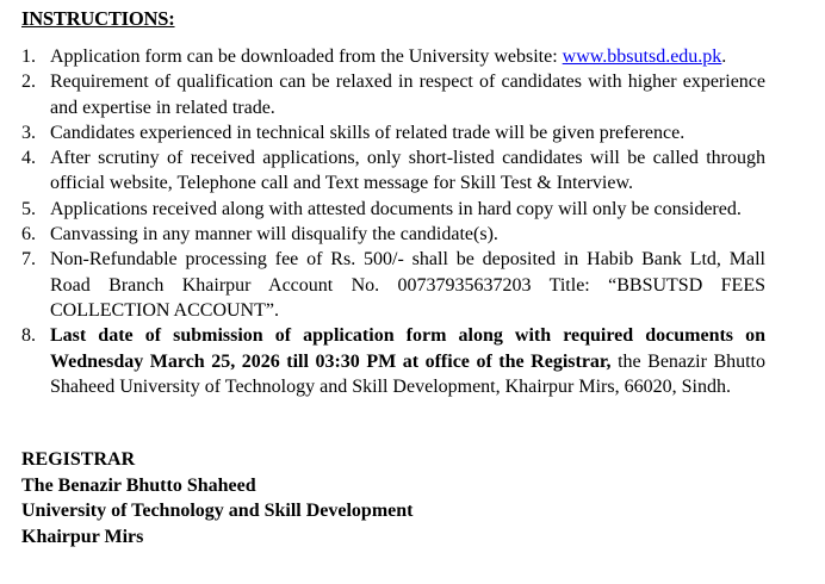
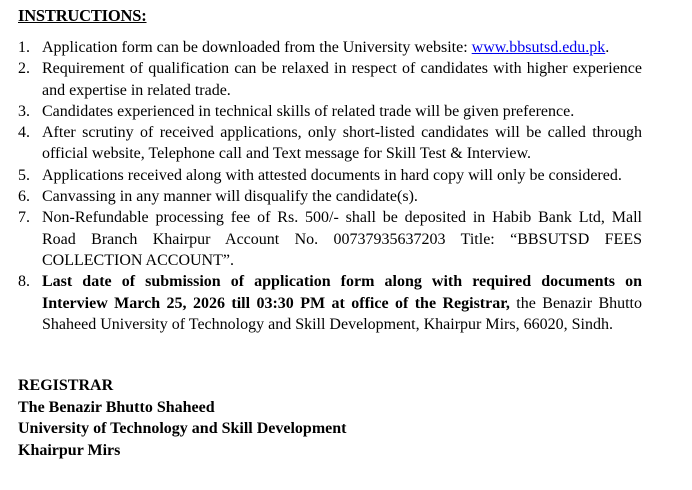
  INSTRUCTIONS:
  1.
  Application form can be downloaded from the University website: www.bbsutsd.edu.pk.
  2.
  Requirement of qualification can be relaxed in respect of candidates with higher experience and expertise in related trade.
  3.
  Candidates experienced in technical skills of related trade will be given preference.
  4.
  After scrutiny of received applications, only short-listed candidates will be called through official website, Telephone call and Text message for Skill Test & Interview.
  5.
  Applications received along with attested documents in hard copy will only be considered.
  6.
  Canvassing in any manner will disqualify the candidate(s).
  7.
  Non-Refundable processing fee of Rs. 500/- shall be deposited in Habib Bank Ltd, Mall Road Branch Khairpur Account No. 00737935637203 Title: “BBSUTSD FEES COLLECTION ACCOUNT”.
  8.
- Last date of submission of application form along with required documents on Wednesday March 25, 2026 till 03:30 PM at office of the Registrar, the Benazir Bhutto Shaheed University of Technology and Skill Development, Khairpur Mirs, 66020, Sindh.
+ Last date of submission of application form along with required documents on Interview March 25, 2026 till 03:30 PM at office of the Registrar, the Benazir Bhutto Shaheed University of Technology and Skill Development, Khairpur Mirs, 66020, Sindh.
  REGISTRAR
  The Benazir Bhutto Shaheed
  University of Technology and Skill Development
  Khairpur Mirs
